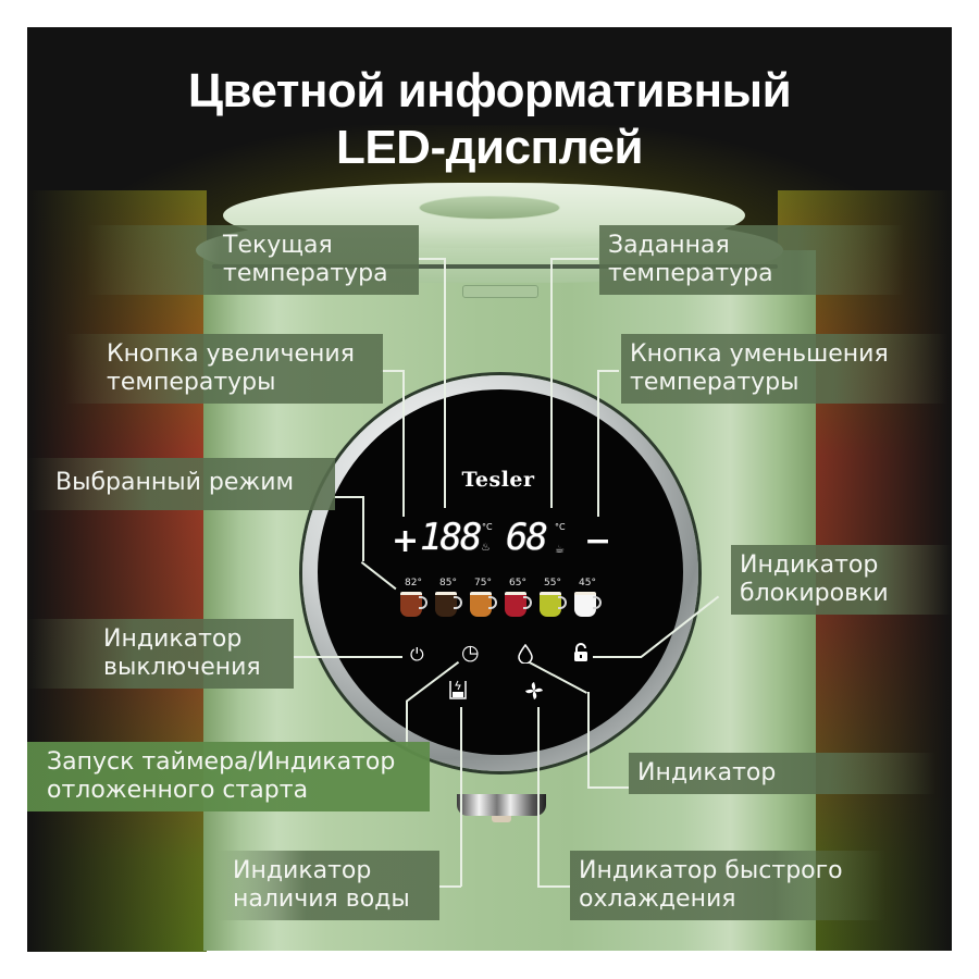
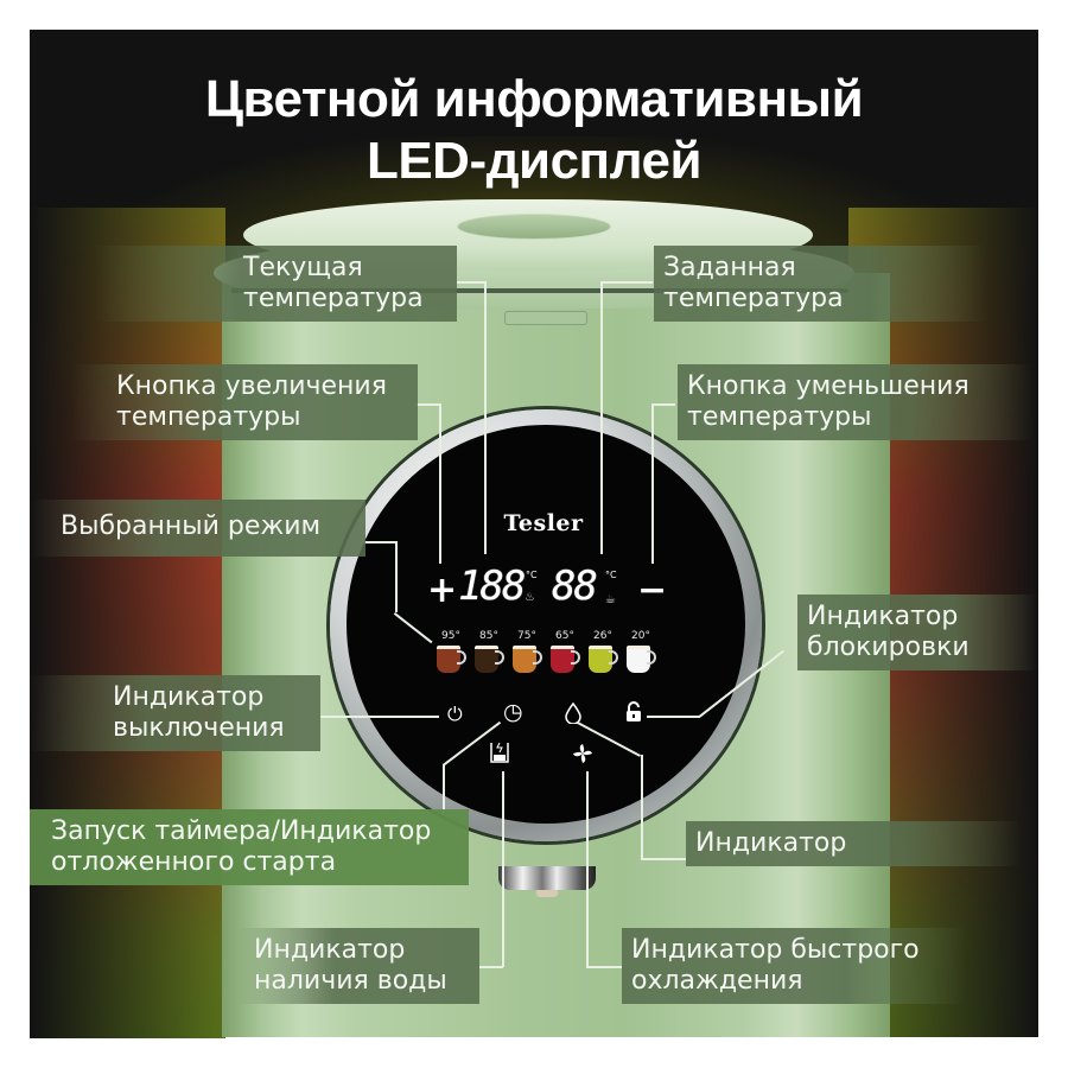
  Tesler
  +
  188
  °C
  ♨
- 68
+ 88
  °C
  ☕
  −
- 82°
+ 95°
  85°
  75°
  65°
- 55°
+ 26°
- 45°
+ 20°
  ⏻
  ◷
  Цветной информативный
  LED-дисплей
  Текущая
  температура
  Заданная
  температура
  Кнопка увеличения
  температуры
  Кнопка уменьшения
  температуры
  Выбранный режим
  Индикатор
  блокировки
  Индикатор
  выключения
  Запуск таймера/Индикатор
  отложенного старта
  Индикатор
  Индикатор
  наличия воды
  Индикатор быстрого
  охлаждения
